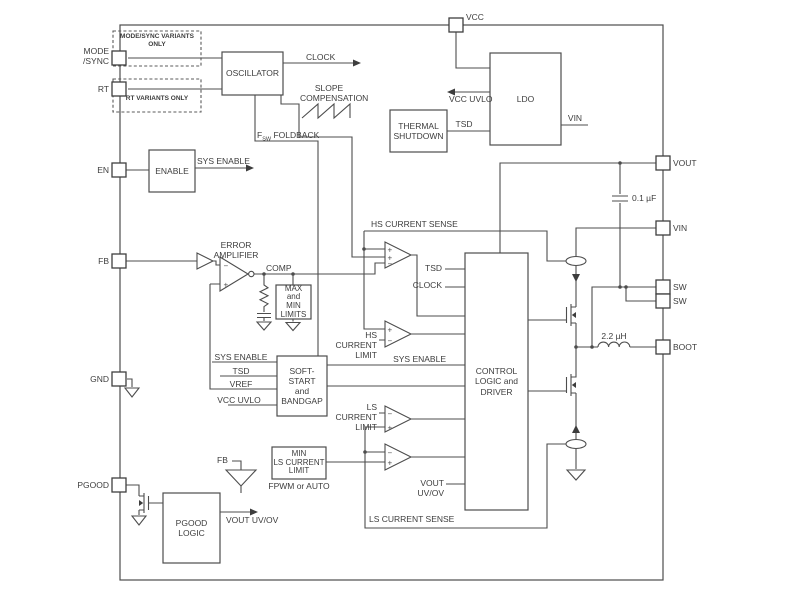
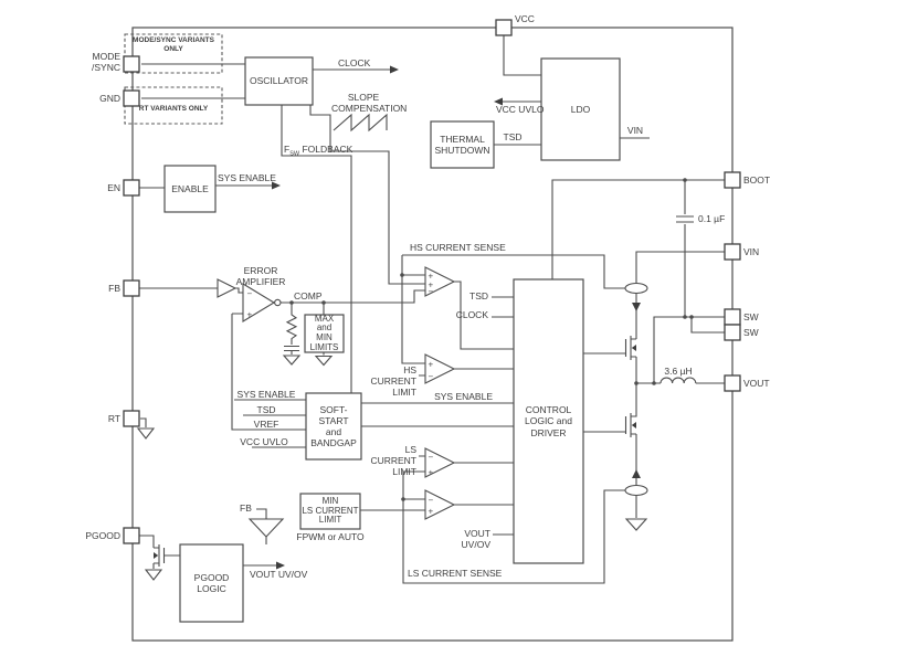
  −
  +
  +
  +
  −
  +
  −
  −
  +
  −
  +
  MODE
  /SYNC
- RT
+ GND
  EN
  FB
- GND
+ RT
  PGOOD
  VCC
- VOUT
+ BOOT
  VIN
  SW
  SW
- BOOT
+ VOUT
  OSCILLATOR
  LDO
  THERMAL
  SHUTDOWN
  ENABLE
  MAX
  and
  MIN
  LIMITS
  SOFT-
  START
  and
  BANDGAP
  MIN
  LS CURRENT
  LIMIT
  CONTROL
  LOGIC and
  DRIVER
  PGOOD
  LOGIC
  CLOCK
  SLOPE
  COMPENSATION
  F FOLDBACK
  VCC UVLO
  TSD
  VIN
  SYS ENABLE
  ERROR
  AMPLIFIER
  COMP
  HS CURRENT SENSE
  HS CURRENT
  LIMIT
  TSD
  CLOCK
  SYS ENABLE
  SYS ENABLE
  TSD
  VREF
  VCC UVLO
  LS CURRENT
  LIMIT
  FPWM or AUTO
  VOUT UV/OV
  VOUT UV/OV
  FB
  LS CURRENT SENSE
  0.1 µF
- 2.2 µH
+ 3.6 µH
